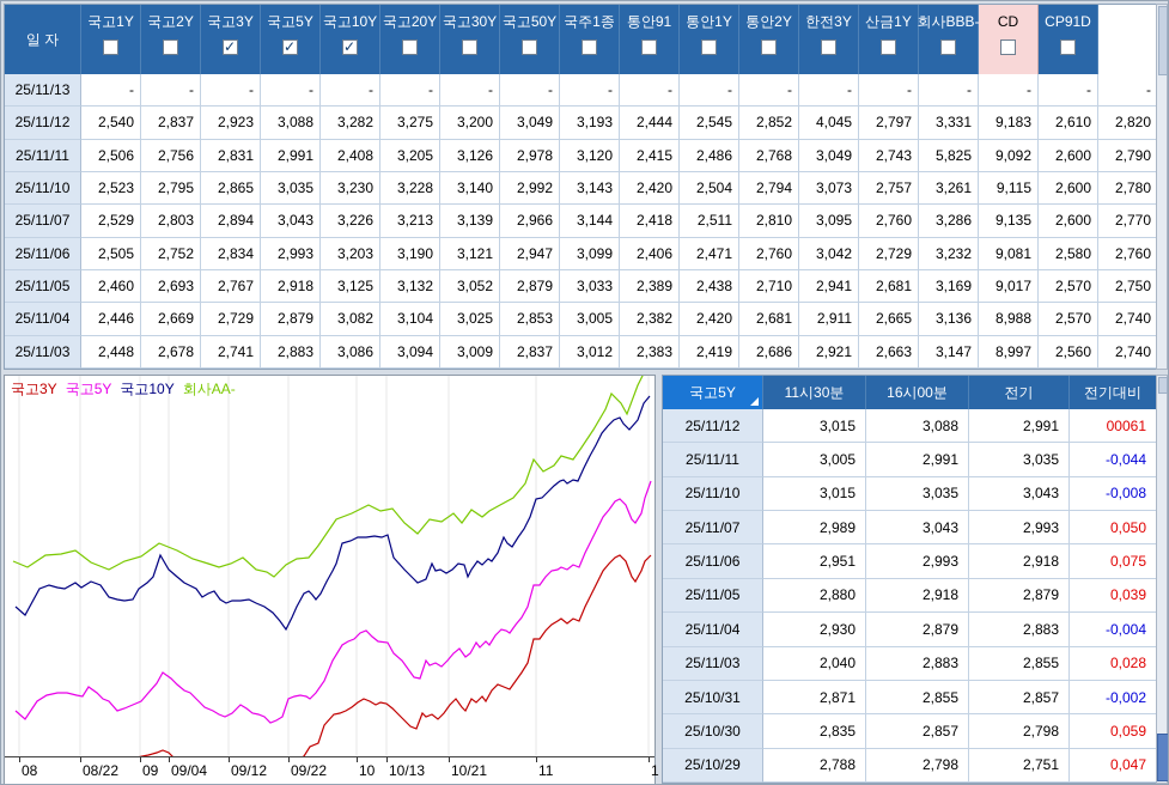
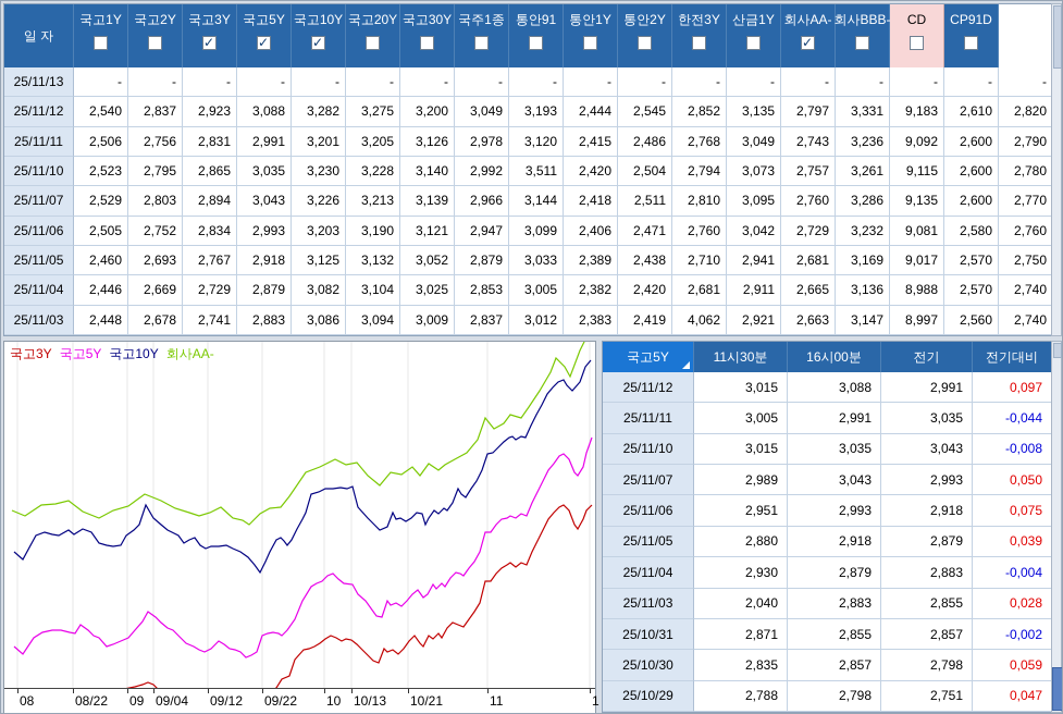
  일 자
  국고1Y
  국고2Y
  국고3Y
  국고5Y
  국고10Y
  국고20Y
  국고30Y
- 국고50Y
  국주1종
  통안91
  통안1Y
  통안2Y
  한전3Y
  산금1Y
+ 회사AA-
  회사BBB-
  CD
  CP91D
  25/11/13
  -
  -
  -
  -
  -
  -
  -
  -
  -
  -
  -
  -
  -
  -
  -
  -
  -
  -
  25/11/12
  2,540
  2,837
  2,923
  3,088
  3,282
  3,275
  3,200
  3,049
  3,193
  2,444
  2,545
  2,852
- 4,045
+ 3,135
  2,797
  3,331
  9,183
  2,610
  2,820
  25/11/11
  2,506
  2,756
  2,831
  2,991
- 2,408
+ 3,201
  3,205
  3,126
  2,978
  3,120
  2,415
  2,486
  2,768
  3,049
  2,743
- 5,825
+ 3,236
  9,092
  2,600
  2,790
  25/11/10
  2,523
  2,795
  2,865
  3,035
  3,230
  3,228
  3,140
  2,992
- 3,143
+ 3,511
  2,420
  2,504
  2,794
  3,073
  2,757
  3,261
  9,115
  2,600
  2,780
  25/11/07
  2,529
  2,803
  2,894
  3,043
  3,226
  3,213
  3,139
  2,966
  3,144
  2,418
  2,511
  2,810
  3,095
  2,760
  3,286
  9,135
  2,600
  2,770
  25/11/06
  2,505
  2,752
  2,834
  2,993
  3,203
  3,190
  3,121
  2,947
  3,099
  2,406
  2,471
  2,760
  3,042
  2,729
  3,232
  9,081
  2,580
  2,760
  25/11/05
  2,460
  2,693
  2,767
  2,918
  3,125
  3,132
  3,052
  2,879
  3,033
  2,389
  2,438
  2,710
  2,941
  2,681
  3,169
  9,017
  2,570
  2,750
  25/11/04
  2,446
  2,669
  2,729
  2,879
  3,082
  3,104
  3,025
  2,853
  3,005
  2,382
  2,420
  2,681
  2,911
  2,665
  3,136
  8,988
  2,570
  2,740
  25/11/03
  2,448
  2,678
  2,741
  2,883
  3,086
  3,094
  3,009
  2,837
  3,012
  2,383
  2,419
- 2,686
+ 4,062
  2,921
  2,663
  3,147
  8,997
  2,560
  2,740
  국고3Y 국고5Y 국고10Y 회사AA-
  08
  08/22
  09
  09/04
  09/12
  09/22
  10
  10/13
  10/21
  11
  1
  국고5Y
  11시30분
  16시00분
  전기
  전기대비
  25/11/12
  3,015
  3,088
  2,991
- 00061
+ 0,097
  25/11/11
  3,005
  2,991
  3,035
  -0,044
  25/11/10
  3,015
  3,035
  3,043
  -0,008
  25/11/07
  2,989
  3,043
  2,993
  0,050
  25/11/06
  2,951
  2,993
  2,918
  0,075
  25/11/05
  2,880
  2,918
  2,879
  0,039
  25/11/04
  2,930
  2,879
  2,883
  -0,004
  25/11/03
  2,040
  2,883
  2,855
  0,028
  25/10/31
  2,871
  2,855
  2,857
  -0,002
  25/10/30
  2,835
  2,857
  2,798
  0,059
  25/10/29
  2,788
  2,798
  2,751
  0,047
